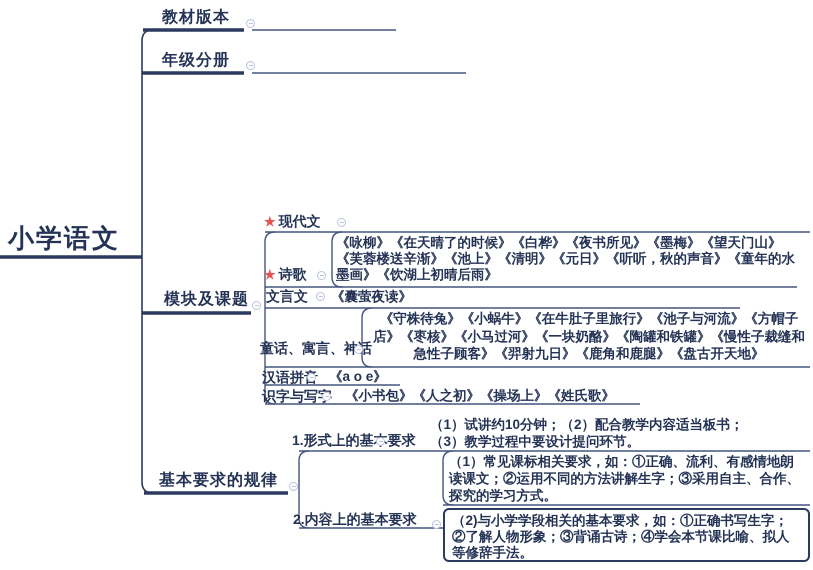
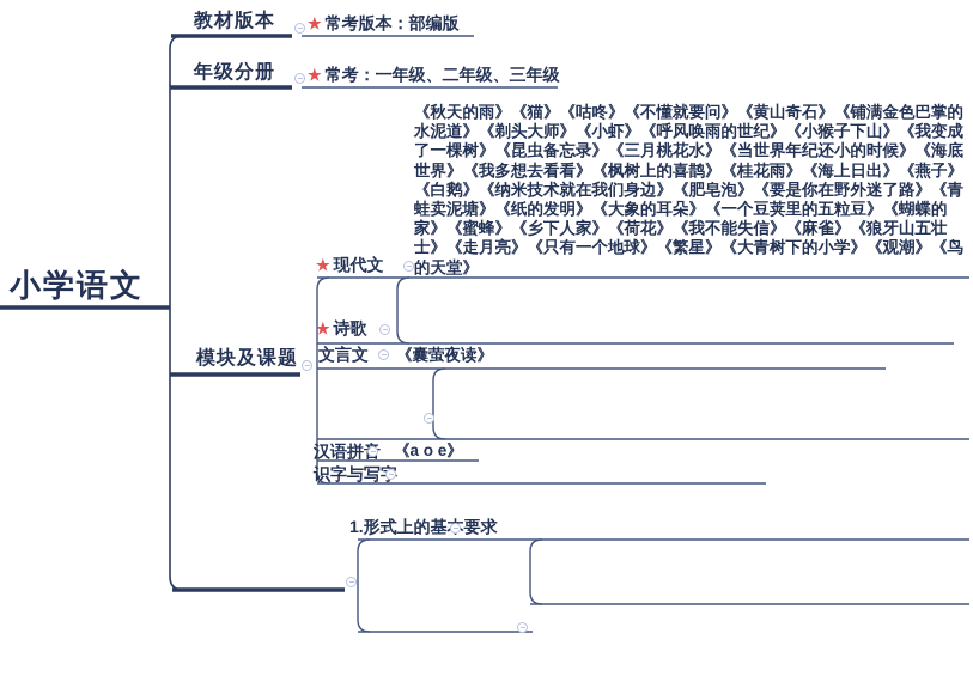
  小学语文
  教材版本
+ ★ 常考版本：部编版
  年级分册
+ ★ 常考：一年级、二年级、三年级
  模块及课题
  ★ 现代文
+ 《秋天的雨》《猫》《咕咚》《不懂就要问》《黄山奇石》《铺满金色巴掌的水泥道》《剃头大师》《小虾》《呼风唤雨的世纪》《小猴子下山》《我变成了一棵树》《昆虫备忘录》《三月桃花水》《当世界年纪还小的时候》《海底世界》《我多想去看看》《枫树上的喜鹊》《桂花雨》《海上日出》《燕子》《白鹅》《纳米技术就在我们身边》《肥皂泡》《要是你在野外迷了路》《青蛙卖泥塘》《纸的发明》《大象的耳朵》《一个豆荚里的五粒豆》《蝴蝶的家》《蜜蜂》《乡下人家》《荷花》《我不能失信》《麻雀》《狼牙山五壮士》《走月亮》《只有一个地球》《繁星》《大青树下的小学》《观潮》《鸟的天堂》
  ★ 诗歌
- 《咏柳》《在天晴了的时候》《白桦》《夜书所见》《墨梅》《望天门山》《芙蓉楼送辛渐》《池上》《清明》《元日》《听听，秋的声音》《童年的水墨画》《饮湖上初晴后雨》
  文言文
  《囊萤夜读》
- 童话、寓言、神话
- 《守株待兔》《小蜗牛》《在牛肚子里旅行》《池子与河流》《方帽子店》《枣核》《小马过河》《一块奶酪》《陶罐和铁罐》《慢性子裁缝和急性子顾客》《羿射九日》《鹿角和鹿腿》《盘古开天地》
  汉语拼
  《a o e》
  识字与写
- 《小书包》《人之初》《操场上》《姓氏歌》
- 基本要求的规律
  1.形式上的基要求
- （1）试讲约10分钟；（2）配合教学内容适当板书；（3）教学过程中要设计提问环节。
- 2.内容上的基本要求
- （1）常见课标相关要求，如：①正确、流利、有感情地朗读课文；②运用不同的方法讲解生字；③采用自主、合作、探究的学习方式。
- （2)与小学学段相关的基本要求，如：①正确书写生字；②了解人物形象；③背诵古诗；④学会本节课比喻、拟人等修辞手法。
